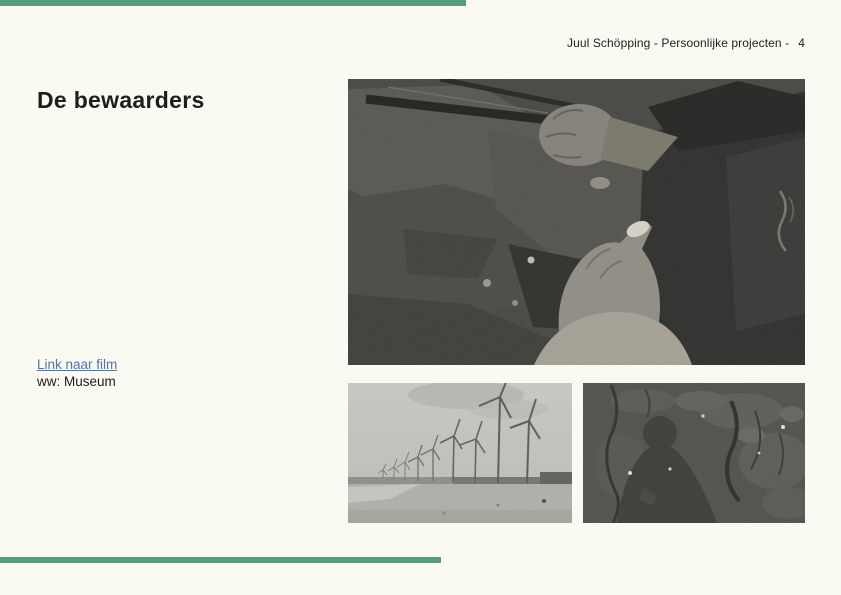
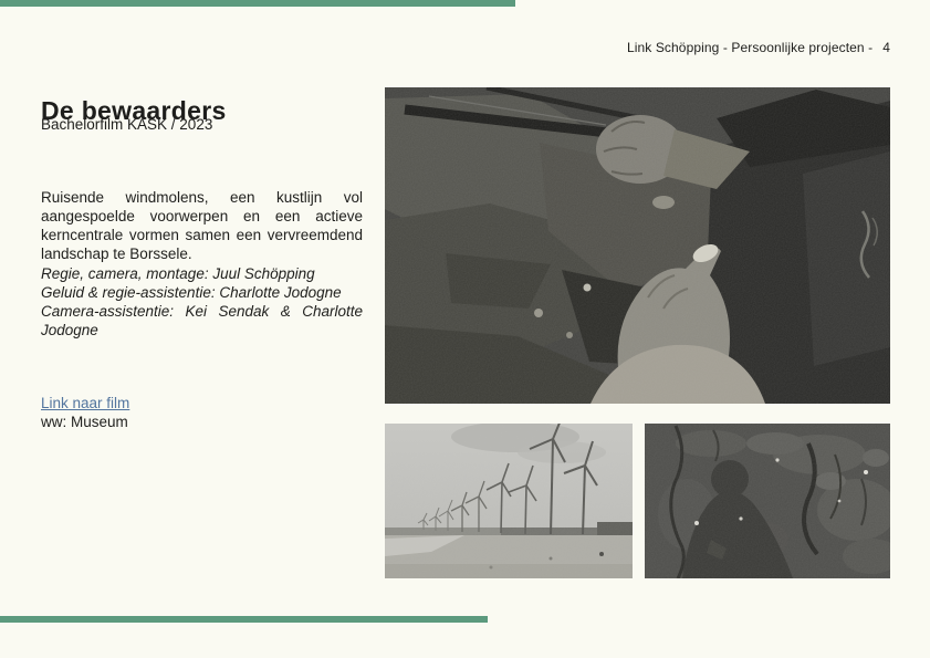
- Juul Schöpping - Persoonlijke projecten -
+ Link Schöpping - Persoonlijke projecten -
  4
  De bewaarders
+ Bachelorfilm KASK / 2023
+ Ruisende windmolens, een kustlijn vol aangespoelde voorwerpen en een actieve kerncentrale vormen samen een vervreemdend landschap te Borssele.
+ Regie, camera, montage: Juul Schöpping
+ Geluid & regie-assistentie: Charlotte Jodogne
+ Camera-assistentie: Kei Sendak & Charlotte Jodogne
  Link naar film
  ww: Museum
